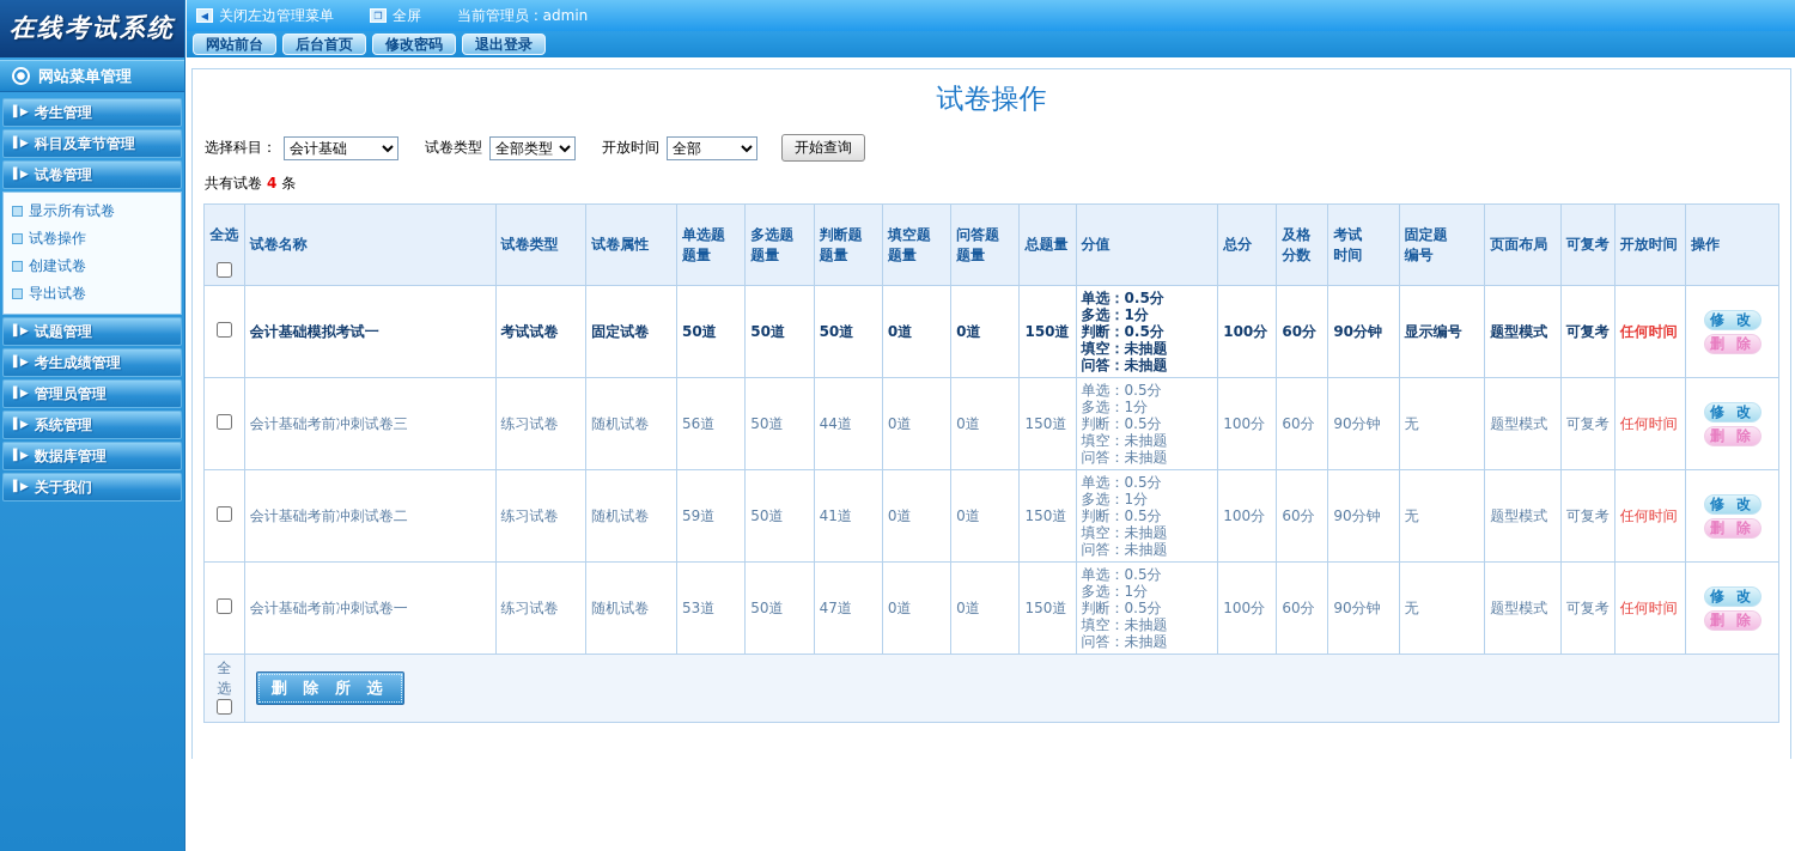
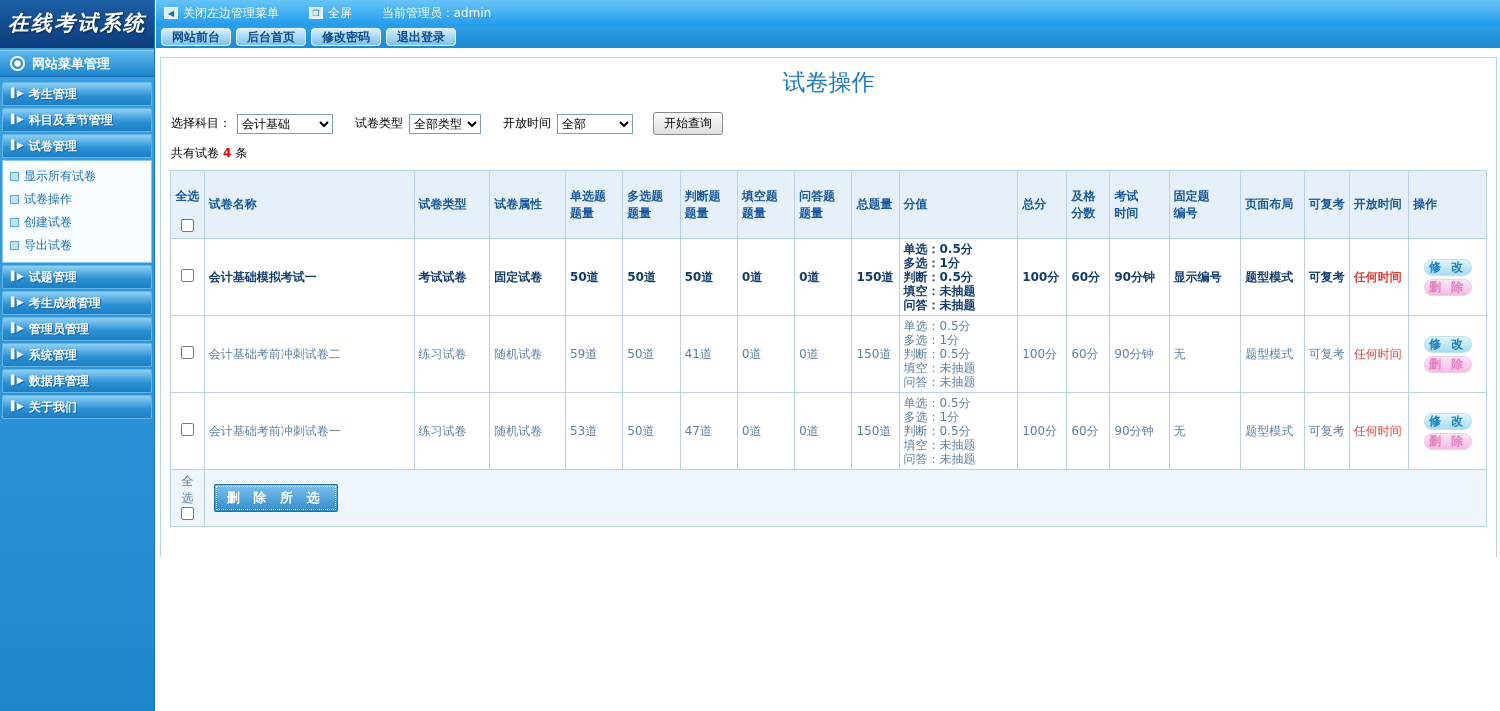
  在线考试系统
  网站菜单管理
  ▌▶
  考生管理
  ▌▶
  科目及章节管理
  ▌▶
  试卷管理
  显示所有试卷
  试卷操作
  创建试卷
  导出试卷
  ▌▶
  试题管理
  ▌▶
  考生成绩管理
  ▌▶
  管理员管理
  ▌▶
  系统管理
  ▌▶
  数据库管理
  ▌▶
  关于我们
  ◀
  关闭左边管理菜单
  ❒
  全屏
  当前管理员 : admin
  网站前台
  后台首页
  修改密码
  退出登录
  试卷操作
  选择科目：
  会计基础
  试卷类型
  全部类型
  开放时间
  全部
  开始查询
  共有试卷 4 条
  全选	试卷名称	试卷类型	试卷属性	单选题 题量	多选题 题量	判断题 题量	填空题 题量	问答题 题量	总题量	分值	总分	及格 分数	考试 时间	固定题 编号	页面布局	可复考	开放时间	操作
  	会计基础模拟考试一	考试试卷	固定试卷	50道	50道	50道	0道	0道	150道	单选：0.5分多选：1分判断：0.5分填空：未抽题问答：未抽题	100分	60分	90分钟	显示编号	题型模式	可复考	任何时间	修 改删 除
- 	会计基础考前冲刺试卷三	练习试卷	随机试卷	56道	50道	44道	0道	0道	150道	单选：0.5分多选：1分判断：0.5分填空：未抽题问答：未抽题	100分	60分	90分钟	无	题型模式	可复考	任何时间	修 改删 除
  	会计基础考前冲刺试卷二	练习试卷	随机试卷	59道	50道	41道	0道	0道	150道	单选：0.5分多选：1分判断：0.5分填空：未抽题问答：未抽题	100分	60分	90分钟	无	题型模式	可复考	任何时间	修 改删 除
  	会计基础考前冲刺试卷一	练习试卷	随机试卷	53道	50道	47道	0道	0道	150道	单选：0.5分多选：1分判断：0.5分填空：未抽题问答：未抽题	100分	60分	90分钟	无	题型模式	可复考	任何时间	修 改删 除
  全选	删 除 所 选
